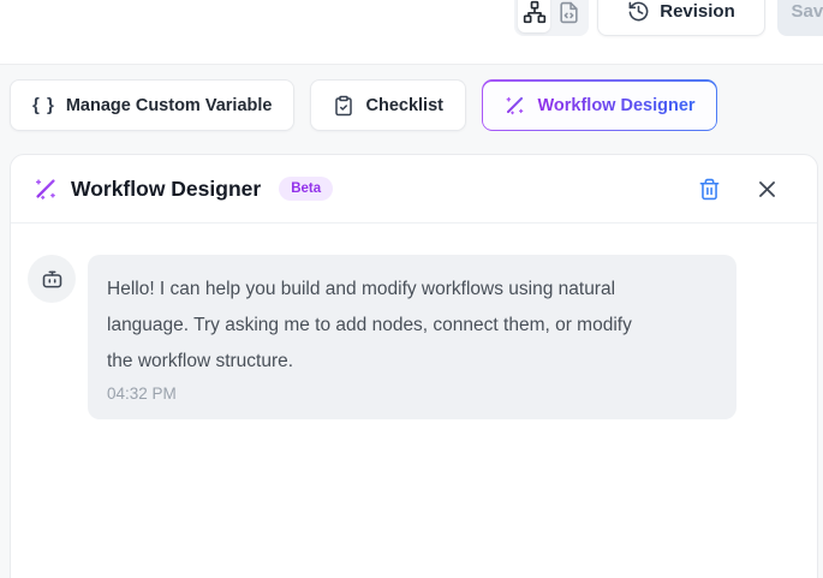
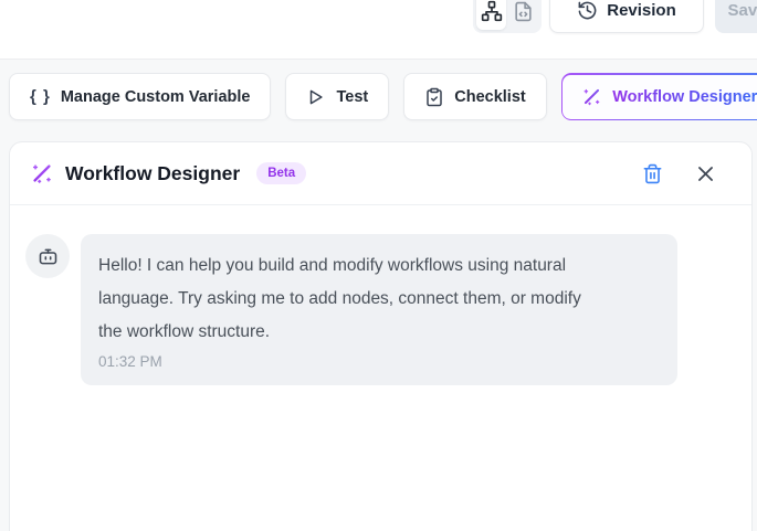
  Revision
  Sav
  { }
  Manage Custom Variable
+ Test
  Checklist
  Workflow Designer
  Workflow Designer
  Beta
  Hello! I can help you build and modify workflows using natural
  language. Try asking me to add nodes, connect them, or modify
  the workflow structure.
- 04:32 PM
+ 01:32 PM
